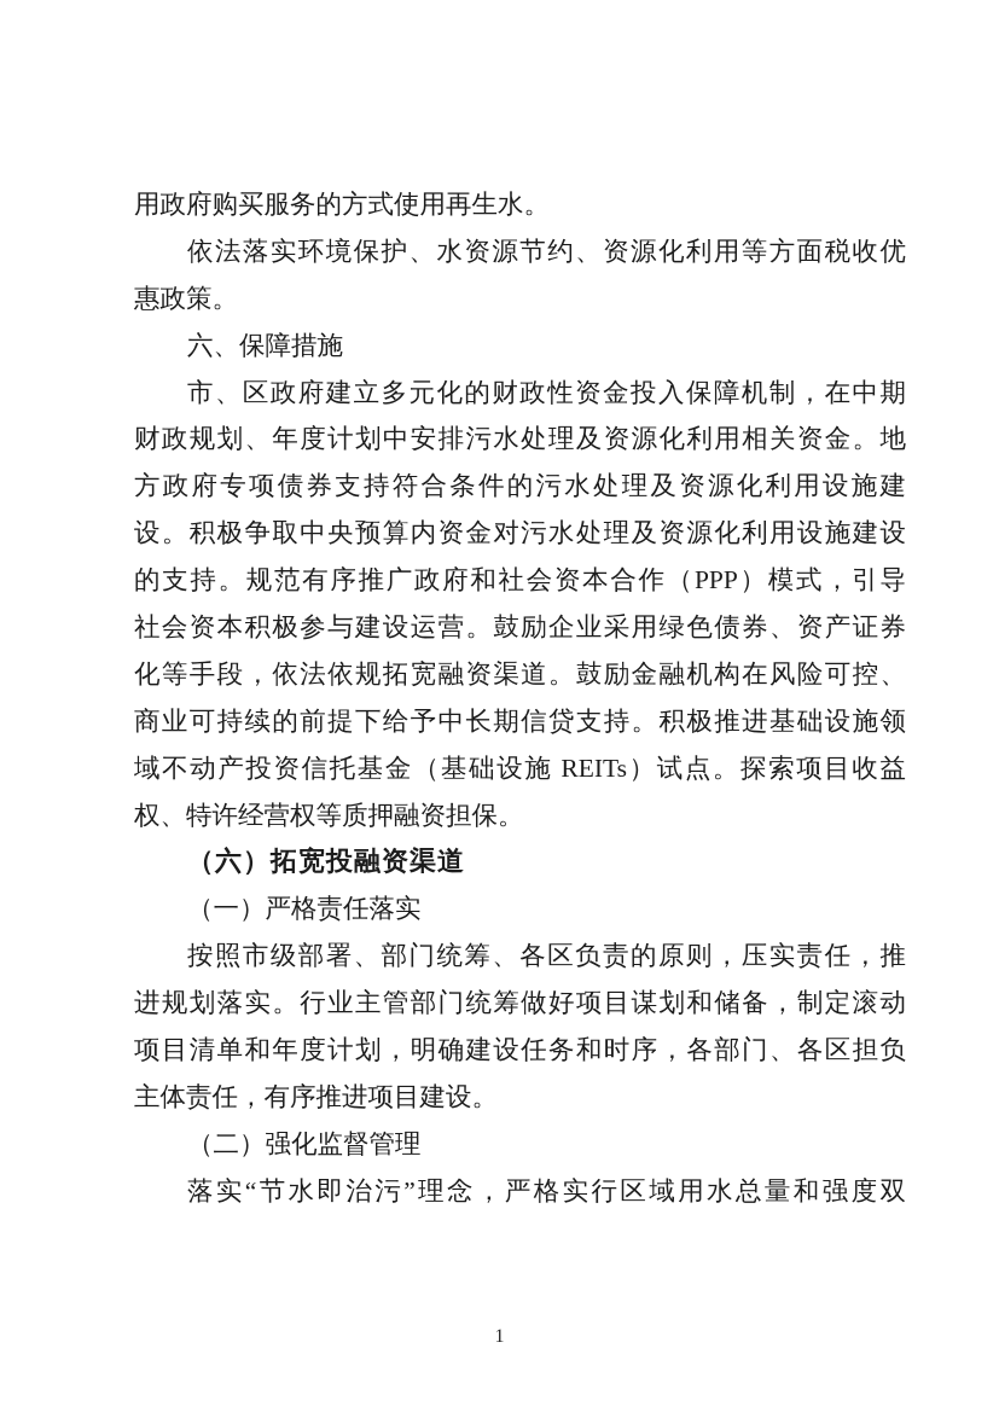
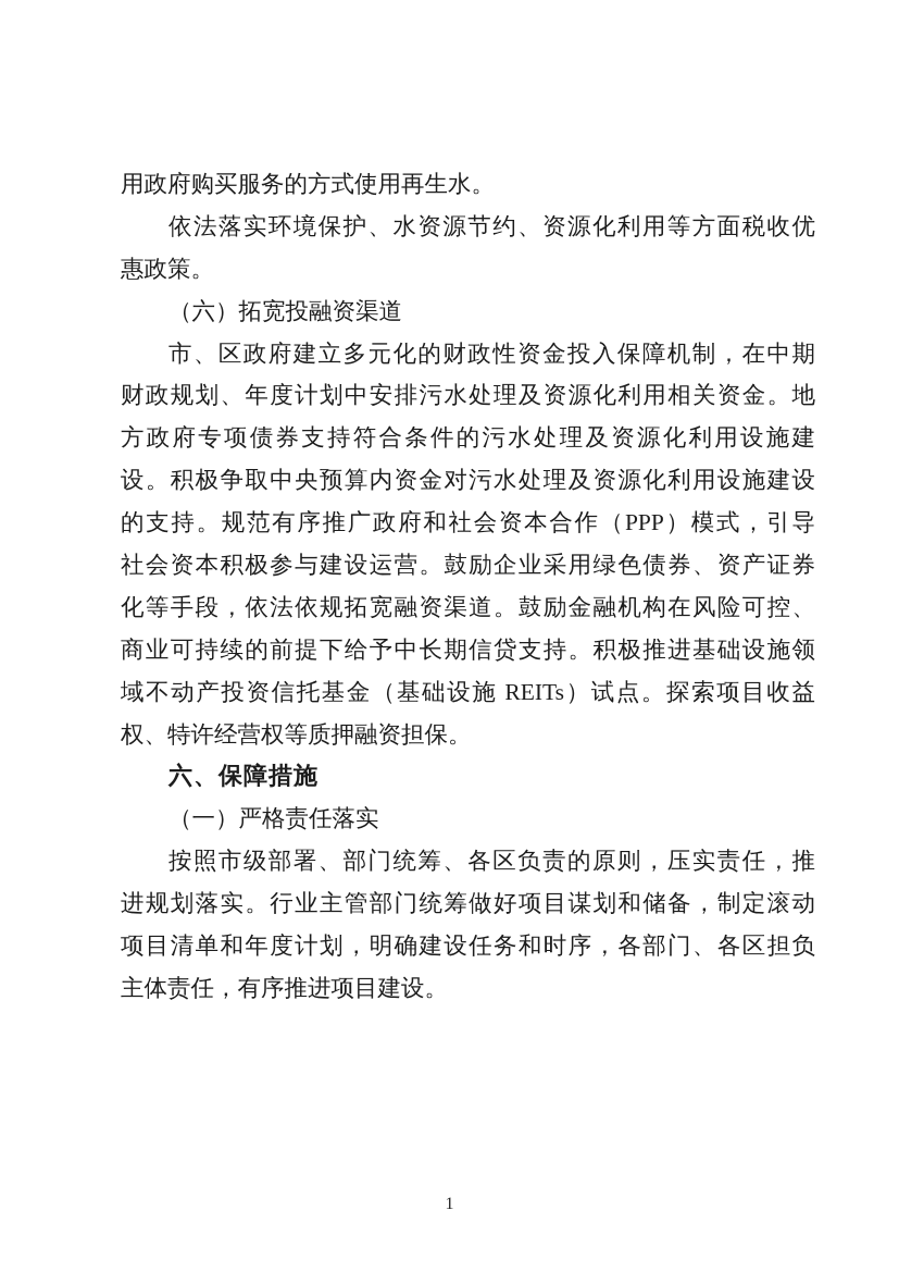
  用政府购买服务的方式使用再生水。
  依法落实环境保护、水资源节约、资源化利用等方面税收优
  惠政策。
- 六、保障措施
+ （六）拓宽投融资渠道
  市、区政府建立多元化的财政性资金投入保障机制，在中期
  财政规划、年度计划中安排污水处理及资源化利用相关资金。地
  方政府专项债券支持符合条件的污水处理及资源化利用设施建
  设。积极争取中央预算内资金对污水处理及资源化利用设施建设
  的支持。规范有序推广政府和社会资本合作（PPP）模式，引导
  社会资本积极参与建设运营。鼓励企业采用绿色债券、资产证券
  化等手段，依法依规拓宽融资渠道。鼓励金融机构在风险可控、
  商业可持续的前提下给予中长期信贷支持。积极推进基础设施领
  域不动产投资信托基金（基础设施 REITs）试点。探索项目收益
  权、特许经营权等质押融资担保。
- （六）拓宽投融资渠道
+ 六、保障措施
  （一）严格责任落实
  按照市级部署、部门统筹、各区负责的原则，压实责任，推
  进规划落实。行业主管部门统筹做好项目谋划和储备，制定滚动
  项目清单和年度计划，明确建设任务和时序，各部门、各区担负
  主体责任，有序推进项目建设。
- （二）强化监督管理
- 落实“节水即治污”理念，严格实行区域用水总量和强度双
  1
